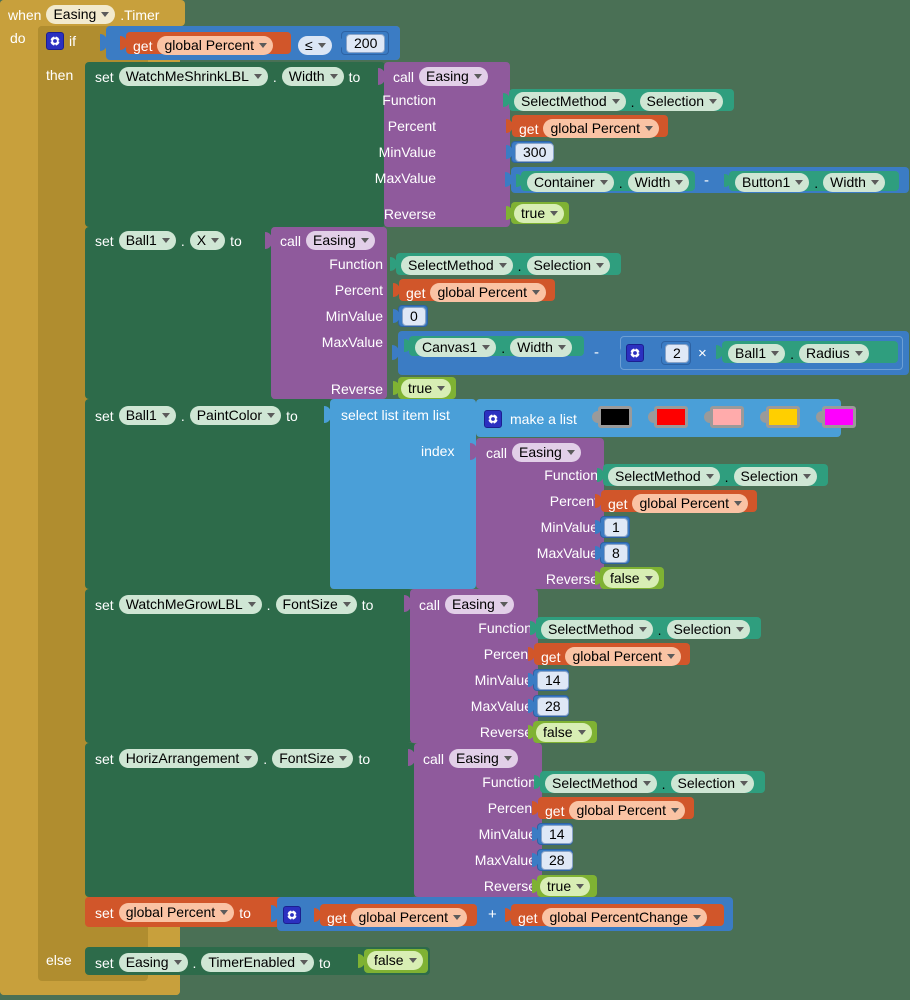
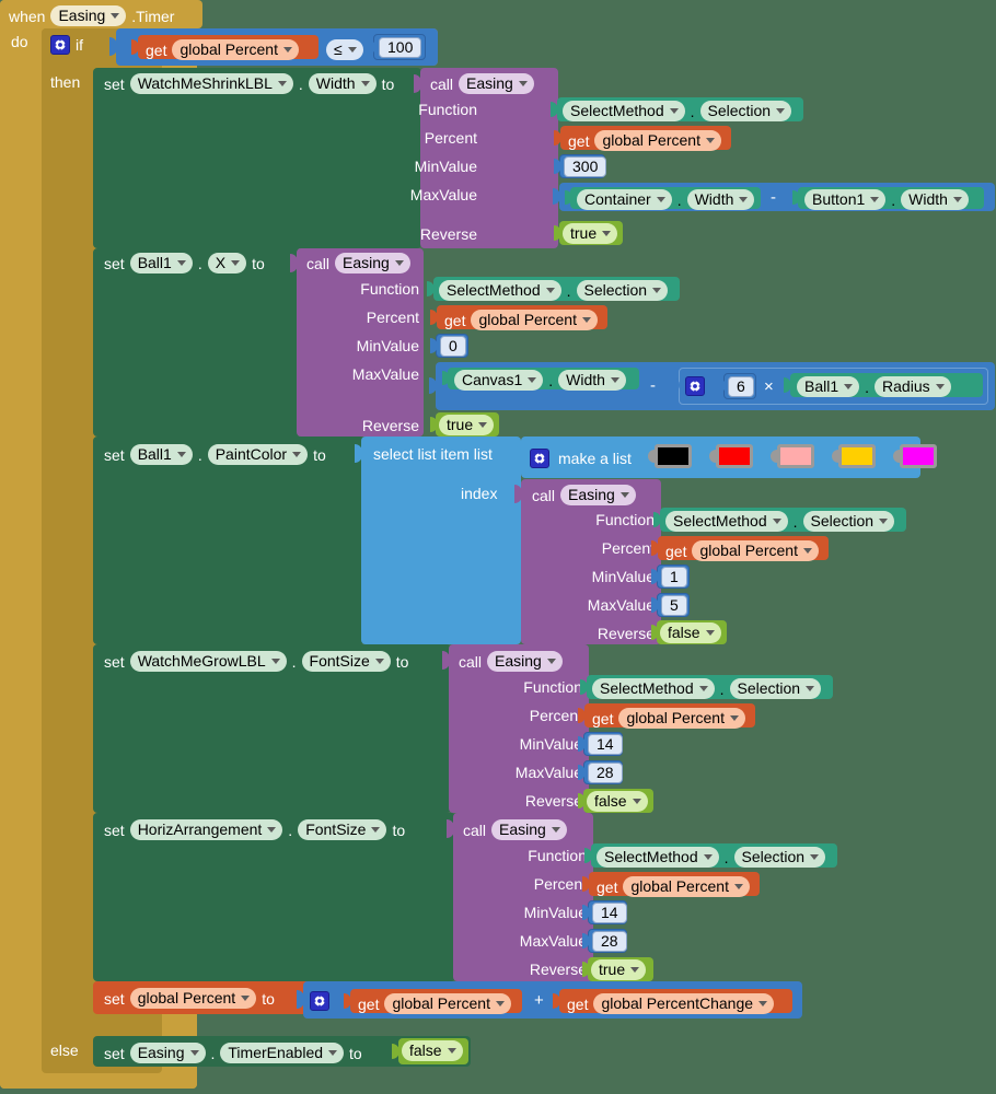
  when
  Easing
  .Timer
  do
  if
  get
  global Percent
  ≤
- 200
+ 100
  then
  set
  WatchMeShrinkLBL
  .
  Width
  to
  call
  Easing
  Function
  Percent
  MinValue
  MaxValue
  Reverse
  SelectMethod
  .
  Selection
  get
  global Percent
  300
  Container
  .
  Width
  -
  Button1
  .
  Width
  true
  set
  Ball1
  .
  X
  to
  call
  Easing
  Function
  Percent
  MinValue
  MaxValue
  Reverse
  SelectMethod
  .
  Selection
  get
  global Percent
  0
  Canvas1
  .
  Width
  -
- 2
+ 6
  ×
  Ball1
  .
  Radius
  true
  set
  Ball1
  .
  PaintColor
  to
  select list item list
  index
  make a list
  call
  Easing
  Function
  Percen
  MinValu
  MaxValu
  Revers
  SelectMethod
  .
  Selection
  get
  global Percent
  1
- 8
+ 5
  false
  set
  WatchMeGrowLBL
  .
  FontSize
  to
  call
  Easing
  Function
  Percen
  MinValu
  MaxValu
  Revers
  SelectMethod
  .
  Selection
  get
  global Percent
  14
  28
  false
  set
  HorizArrangement
  .
  FontSize
  to
  call
  Easing
  Function
  Percen
  MinValu
  MaxValu
  Revers
  SelectMethod
  .
  Selection
  get
  global Percent
  14
  28
  true
  set
  global Percent
  to
  get
  global Percent
  +
  get
  global PercentChange
  else
  set
  Easing
  .
  TimerEnabled
  to
  false
